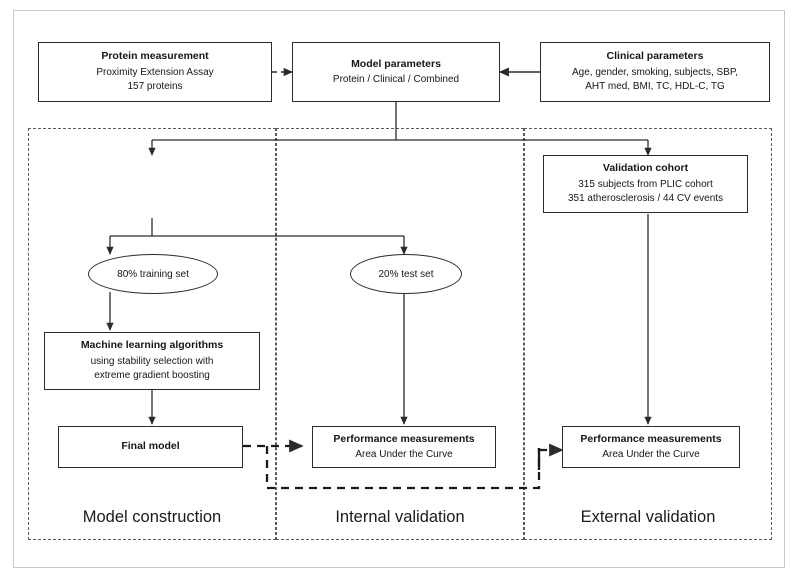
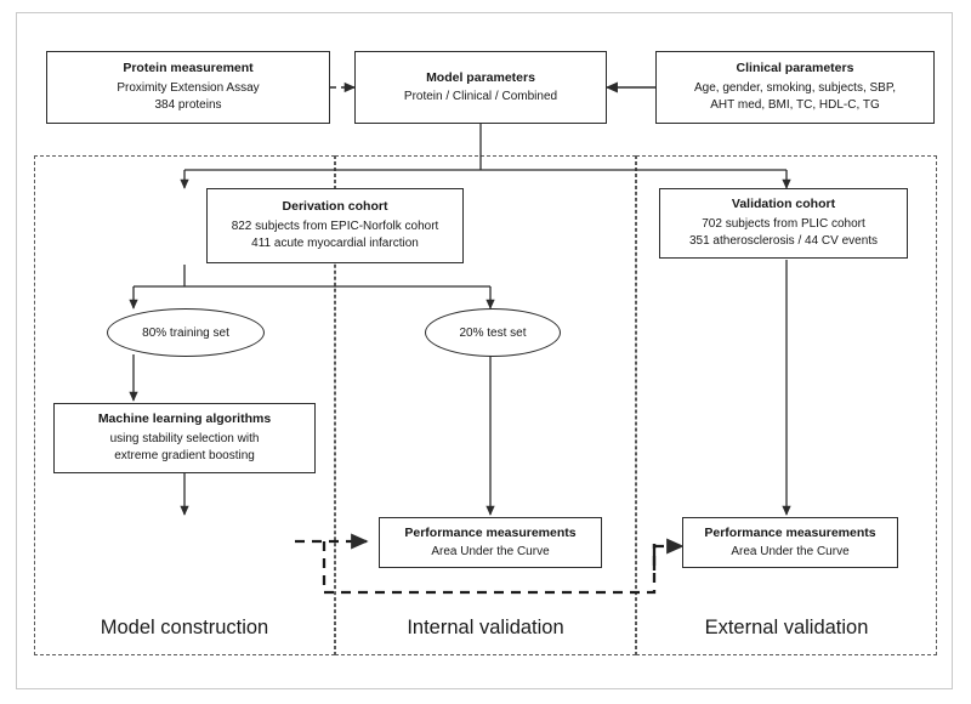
  Protein measurement
  Proximity Extension Assay
- 157 proteins
+ 384 proteins
  Model parameters
  Protein / Clinical / Combined
  Clinical parameters
  Age, gender, smoking, subjects, SBP,
  AHT med, BMI, TC, HDL-C, TG
+ Derivation cohort
+ 822 subjects from EPIC-Norfolk cohort
+ 411 acute myocardial infarction
  Validation cohort
- 315 subjects from PLIC cohort
+ 702 subjects from PLIC cohort
  351 atherosclerosis / 44 CV events
  80% training set
  20% test set
  Machine learning algorithms
  using stability selection with
  extreme gradient boosting
- Final model
  Performance measurements
  Area Under the Curve
  Performance measurements
  Area Under the Curve
  Model construction
  Internal validation
  External validation
